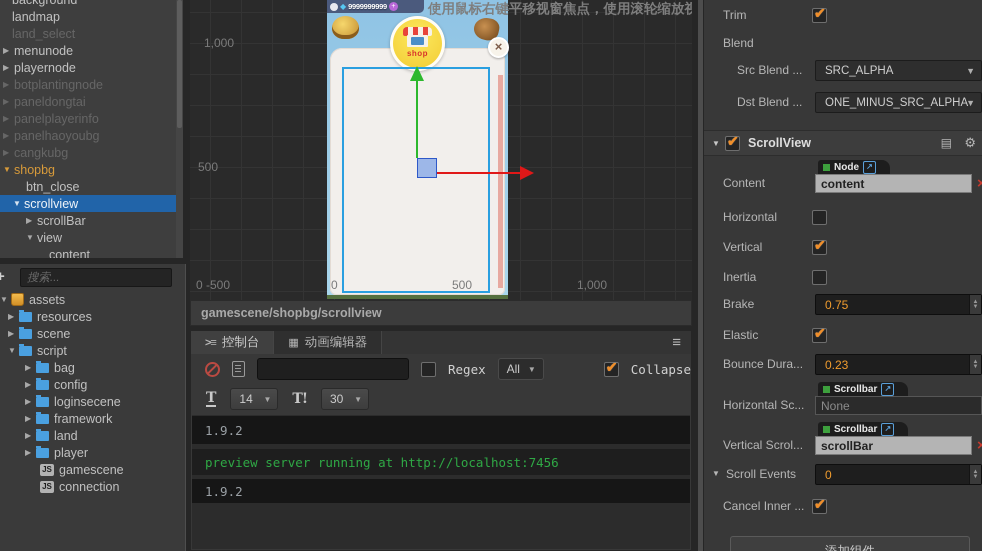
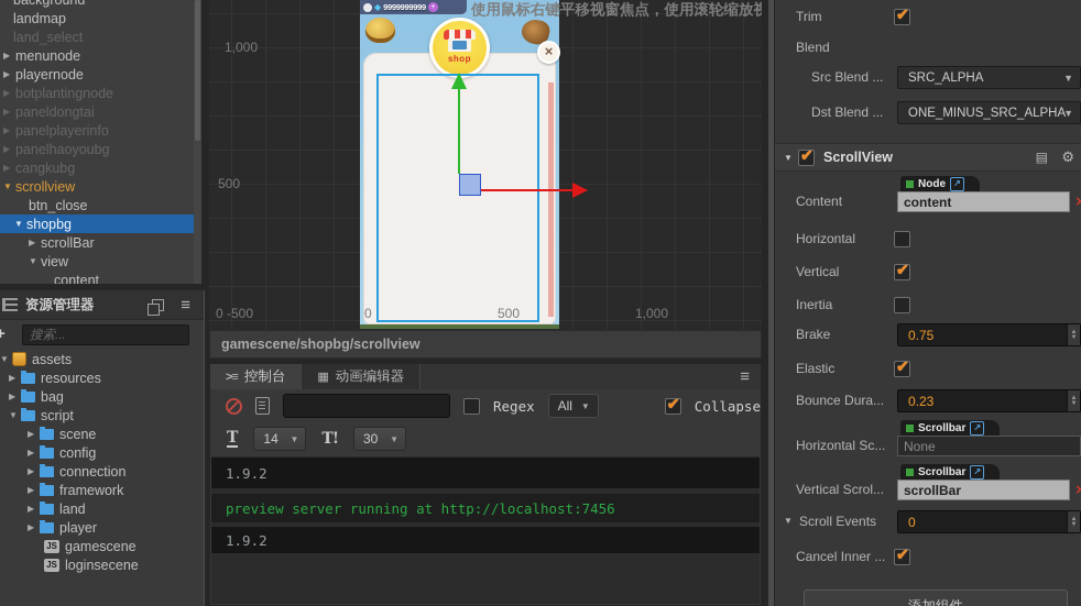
  landmap
  land_select
  menunode
  playernode
  botplantingnode
  paneldongtai
  panelplayerinfo
  panelhaoyoubg
  cangkubg
- shopbg
+ scrollview
  btn_close
- scrollview
+ shopbg
  scrollBar
  view
  content
+ 资源管理器
  搜索...
  assets
  resources
- scene
+ bag
  script
- bag
+ scene
  config
- loginsecene
+ connection
  framework
  land
  player
  gamescene
- connection
+ loginsecene
  9999999999
  shop
  1,000
  500
  0
  -500
  0
  500
  1,000
  使用鼠标右键平移视窗焦点，使用滚轮缩放视
  gamescene/shopbg/scrollview
  控制台
  动画编辑器
  Regex
  All
  Collapse
  T
  14
  T!
  30
  1.9.2
  preview server running at http://localhost:7456
  1.9.2
  Trim
  Blend
  Src Blend ...
  SRC_ALPHA
  Dst Blend ...
  ONE_MINUS_SRC_ALPHA
  ScrollView
  Node
  Content
  content
  Horizontal
  Vertical
  Inertia
  Brake
  0.75
  Elastic
  Bounce Dura...
  0.23
  Scrollbar
  Horizontal Sc...
  None
  Scrollbar
  Vertical Scrol...
  scrollBar
  Scroll Events
  0
  Cancel Inner ...
